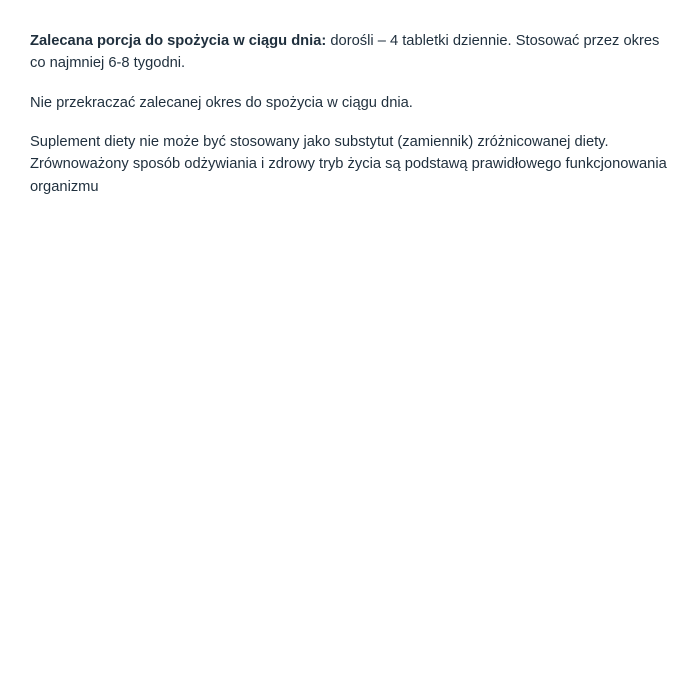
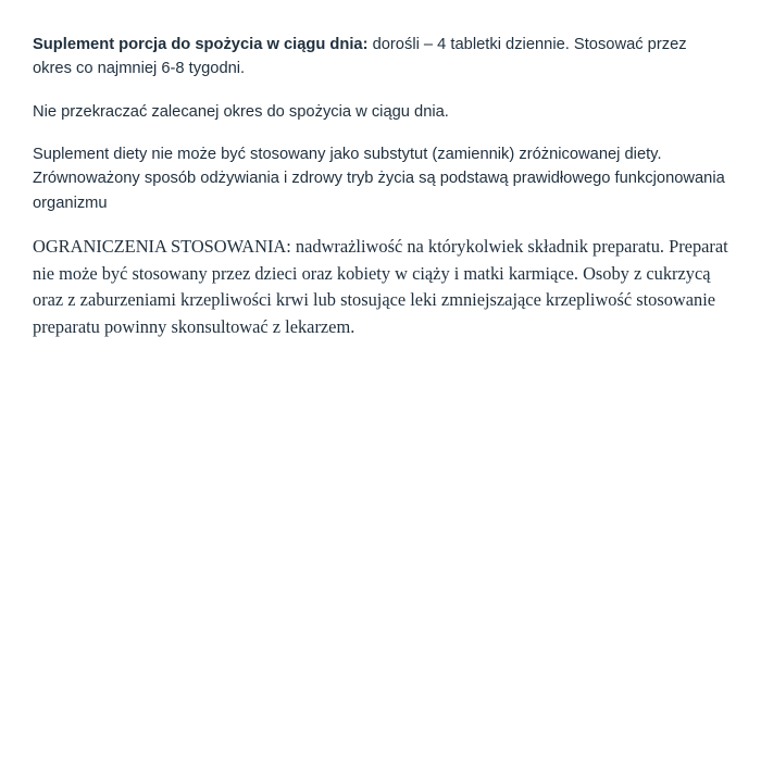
- Zalecana porcja do spożycia w ciągu dnia: dorośli – 4 tabletki dziennie. Stosować przez okres co najmniej 6-8 tygodni.
+ Suplement porcja do spożycia w ciągu dnia: dorośli – 4 tabletki dziennie. Stosować przez okres co najmniej 6-8 tygodni.
  Nie przekraczać zalecanej okres do spożycia w ciągu dnia.
  Suplement diety nie może być stosowany jako substytut (zamiennik) zróżnicowanej diety. Zrównoważony sposób odżywiania i zdrowy tryb życia są podstawą prawidłowego funkcjonowania organizmu
+ OGRANICZENIA STOSOWANIA: nadwrażliwość na którykolwiek składnik preparatu. Preparat nie może być stosowany przez dzieci oraz kobiety w ciąży i matki karmiące. Osoby z cukrzycą oraz z zaburzeniami krzepliwości krwi lub stosujące leki zmniejszające krzepliwość stosowanie preparatu powinny skonsultować z lekarzem.
